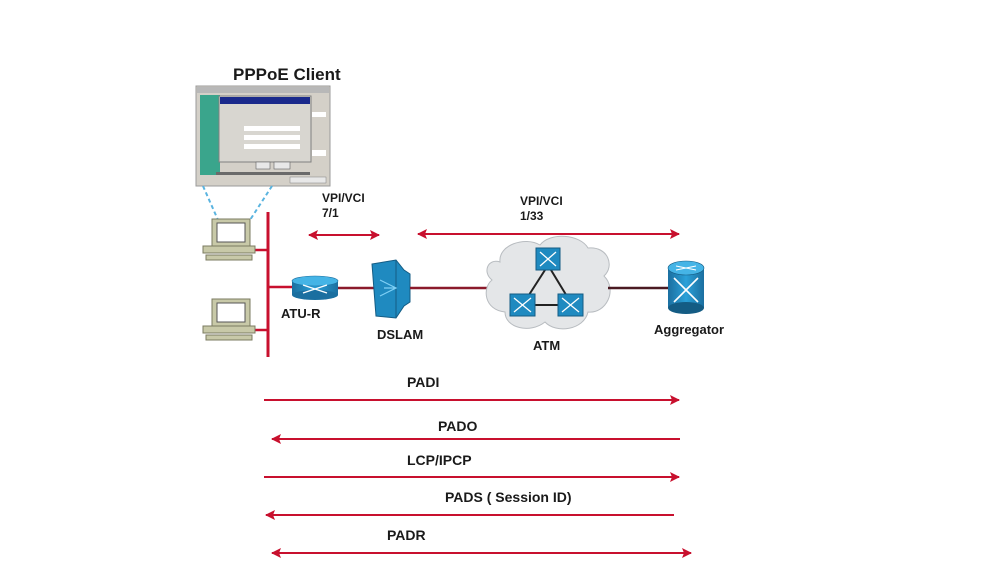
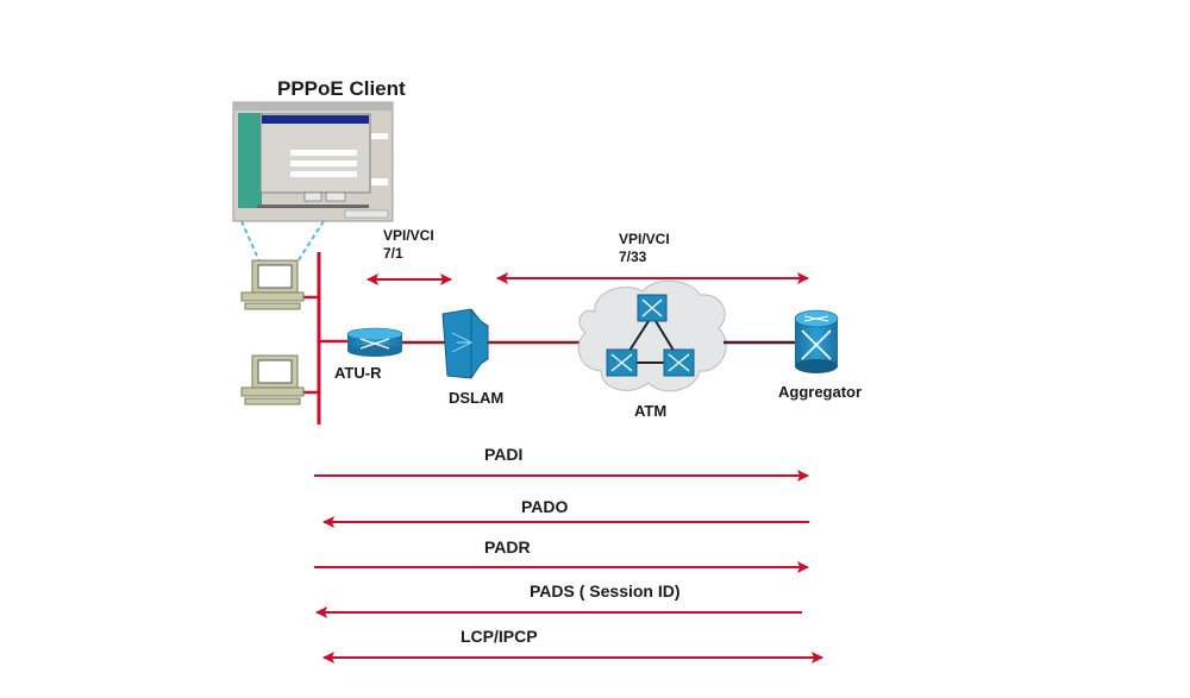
  PPPoE Client
  ATU-R
  DSLAM
  ATM
  Aggregator
  VPI/VCI
  7/1
  VPI/VCI
- 1/33
+ 7/33
  PADI
  PADO
- LCP/IPCP
+ PADR
  PADS ( Session ID)
- PADR
+ LCP/IPCP
